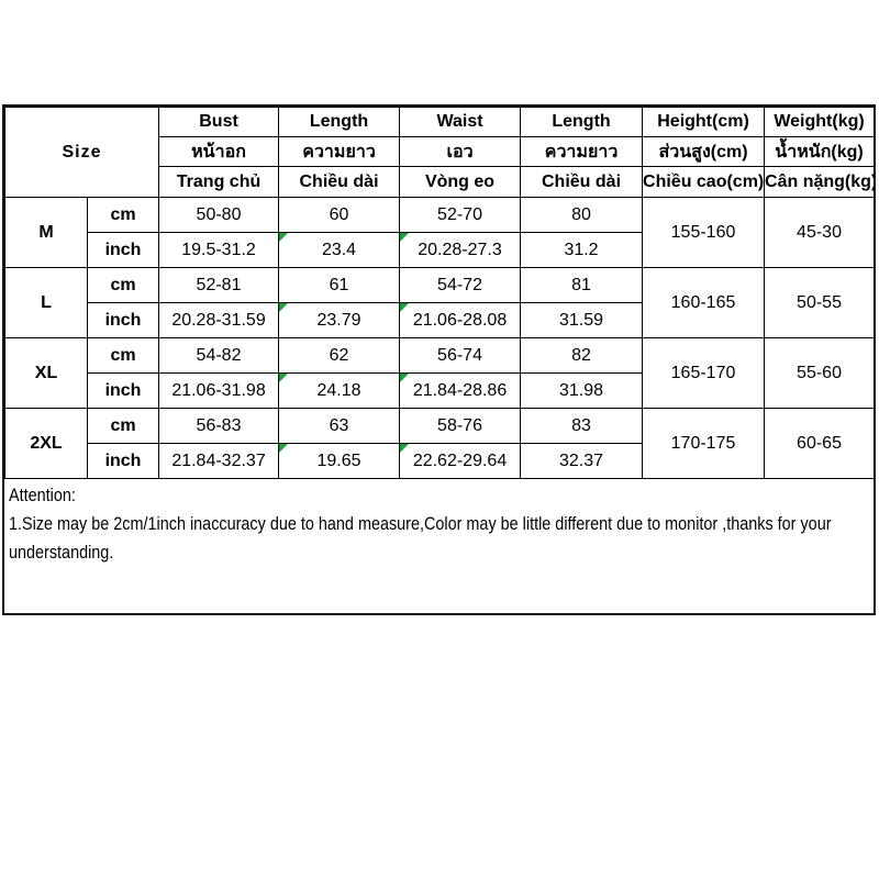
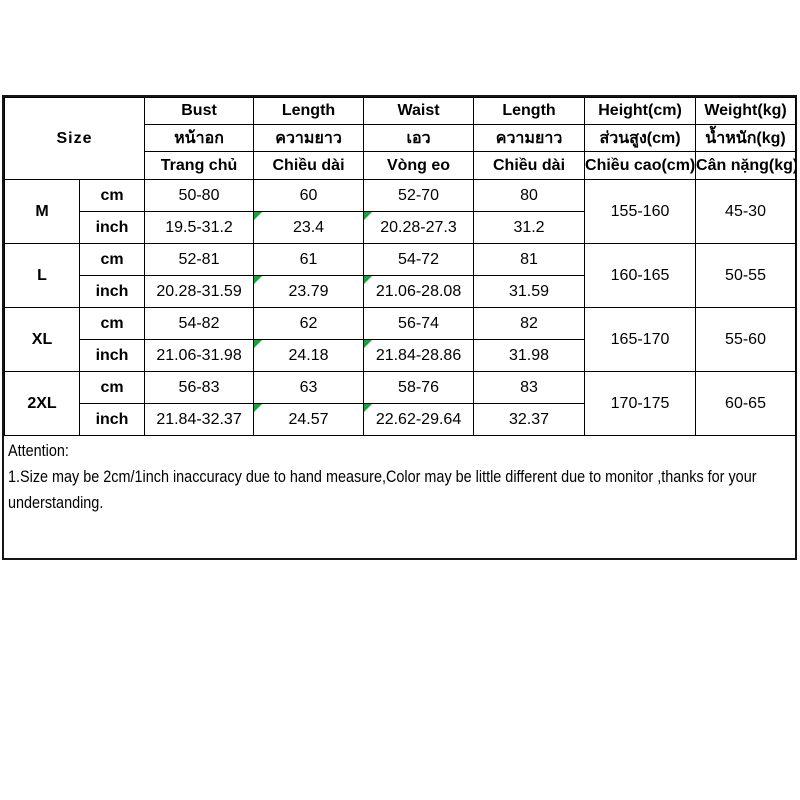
  Size	Bust	Length	Waist	Length	Height(cm)	Weight(kg)
  หน้าอก	ความยาว	เอว	ความยาว	ส่วนสูง(cm)	น้ำหนัก(kg)
  Trang chủ	Chiều dài	Vòng eo	Chiều dài	Chiều cao(cm)	Cân nặng(kg
  M	cm	50-80	60	52-70	80	155-160	45-30
  inch	19.5-31.2	23.4	20.28-27.3	31.2
  L	cm	52-81	61	54-72	81	160-165	50-55
  inch	20.28-31.59	23.79	21.06-28.08	31.59
  XL	cm	54-82	62	56-74	82	165-170	55-60
  inch	21.06-31.98	24.18	21.84-28.86	31.98
  2XL	cm	56-83	63	58-76	83	170-175	60-65
- inch	21.84-32.37	19.65	22.62-29.64	32.37
+ inch	21.84-32.37	24.57	22.62-29.64	32.37
  Attention:
  1.Size may be 2cm/1inch inaccuracy due to hand measure,Color may be little different due to monitor ,thanks for your understanding.
